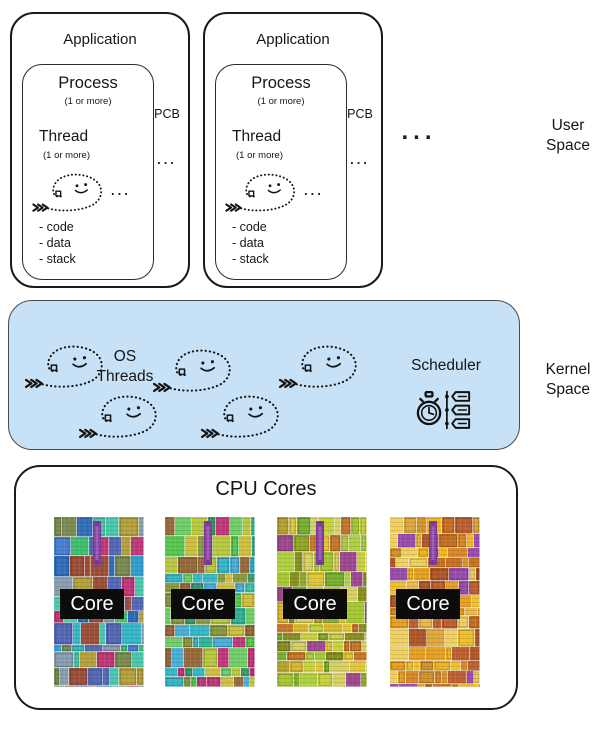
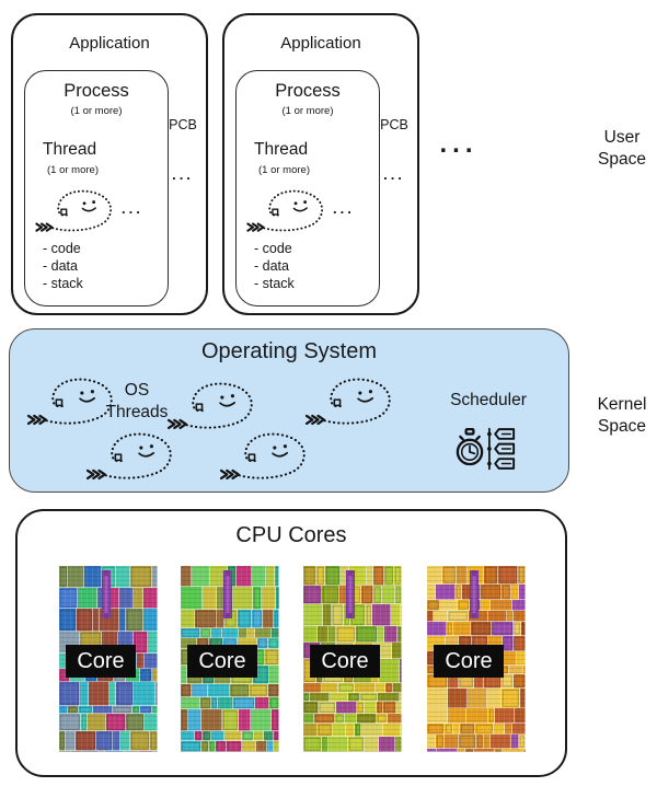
  Application
  Process
  (1 or more)
  Thread
  (1 or more)
  ...
  - code
  - data
  - stack
  PCB
  ...
  Application
  Process
  (1 or more)
  Thread
  (1 or more)
  ...
  - code
  - data
  - stack
  PCB
  ...
  ...
  User
  Space
+ Operating System
  OS
  Threads
  Scheduler
  Kernel
  Space
  CPU Cores
  Core
  Core
  Core
  Core
